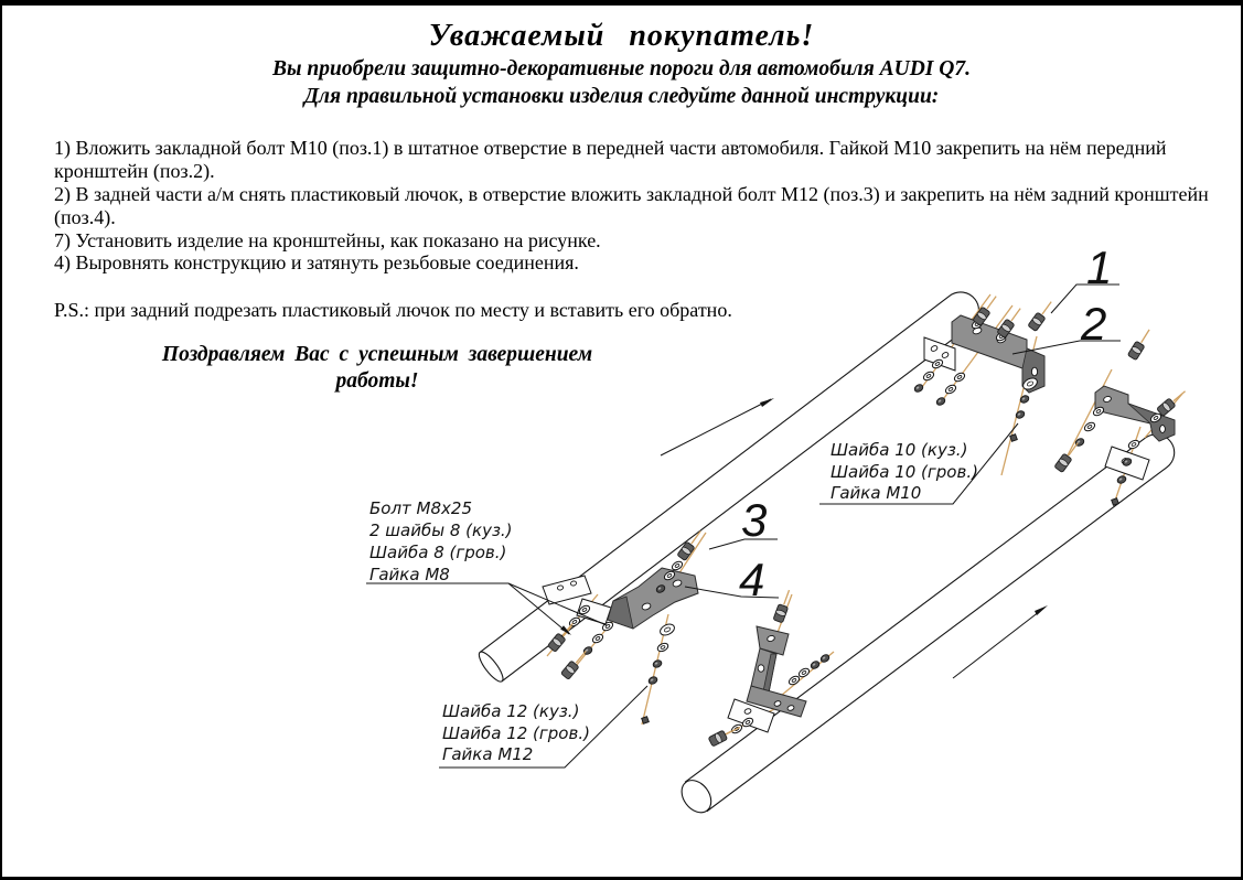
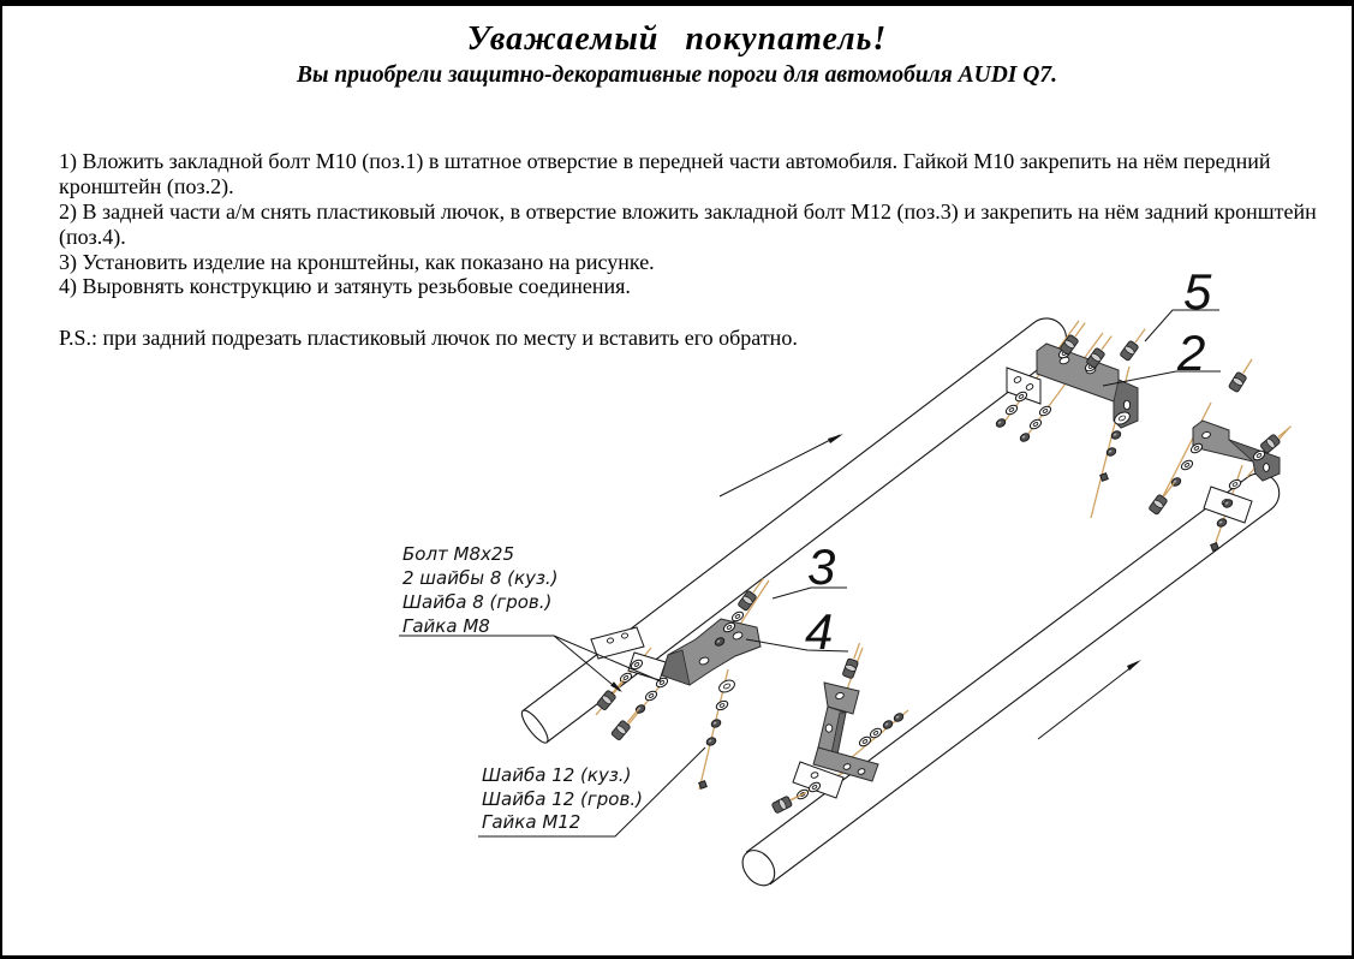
  Уважаемый покупатель!
  Вы приобрели защитно-декоративные пороги для автомобиля AUDI Q7.
- Для правильной установки изделия следуйте данной инструкции:
  1) Вложить закладной болт М10 (поз.1) в штатное отверстие в передней части автомобиля. Гайкой М10 закрепить на нём передний кронштейн (поз.2).
  2) В задней части а/м снять пластиковый лючок, в отверстие вложить закладной болт М12 (поз.3) и закрепить на нём задний кронштейн (поз.4).
- 7) Установить изделие на кронштейны, как показано на рисунке.
+ 3) Установить изделие на кронштейны, как показано на рисунке.
  4) Выровнять конструкцию и затянуть резьбовые соединения.
  P.S.: при задний подрезать пластиковый лючок по месту и вставить его обратно.
- Поздравляем Вас с успешным завершением
- работы!
- 1
+ 5
  2
  3
  4
- Шайба 10 (куз.)
- Шайба 10 (гров.)
- Гайка М10
  Болт М8х25
  2 шайбы 8 (куз.)
  Шайба 8 (гров.)
  Гайка М8
  Шайба 12 (куз.)
  Шайба 12 (гров.)
  Гайка М12
